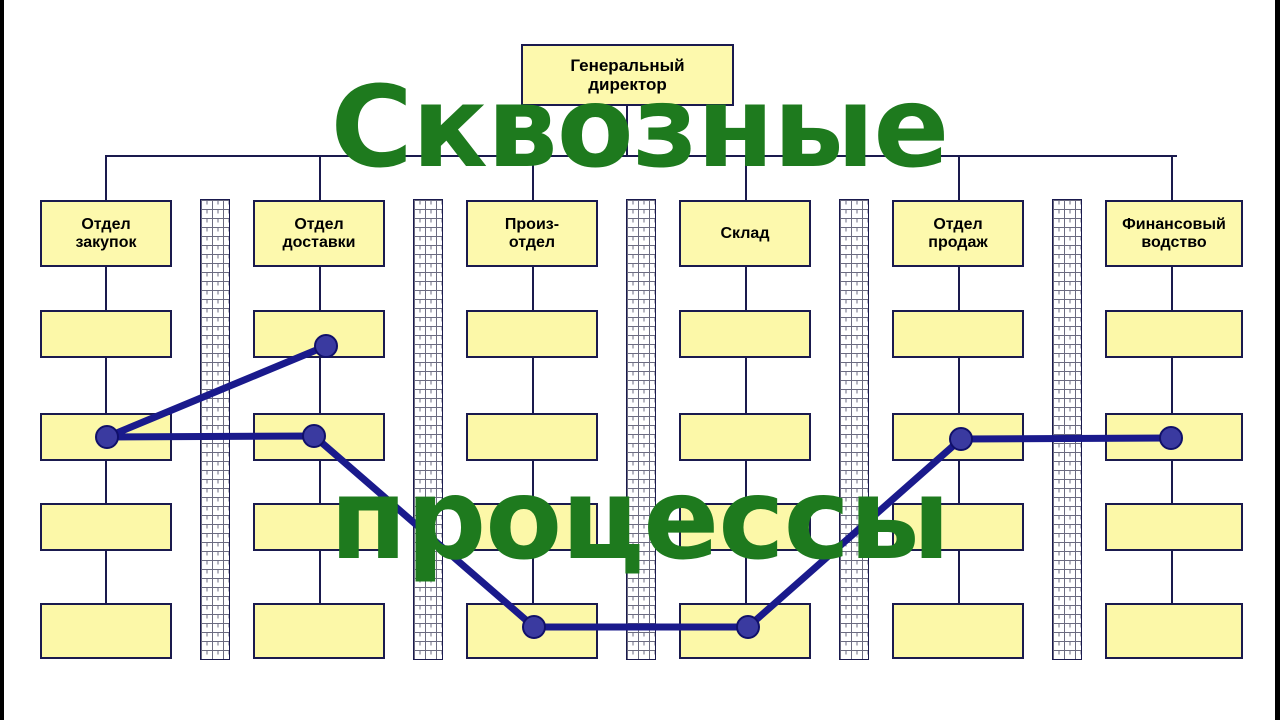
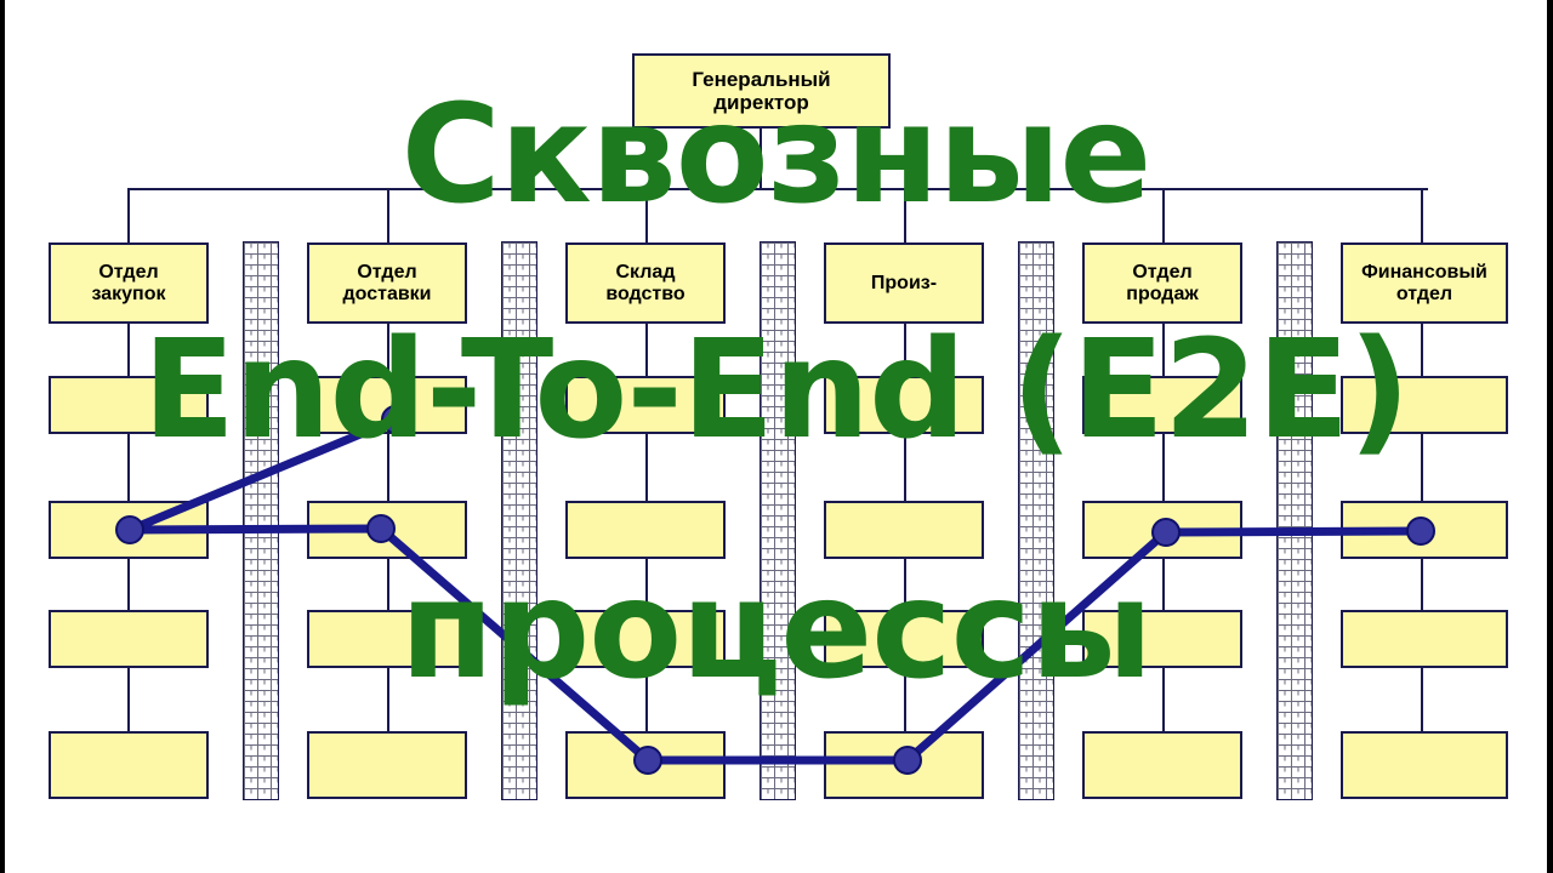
  Генеральный
  директор
  Отдел
  закупок
  Отдел
  доставки
- Произ-
+ Склад
- отдел
+ водство
- Склад
+ Произ-
  Отдел
  продаж
  Финансовый
- водство
+ отдел
  Сквозные
+ End-To-End (E2E)
  процессы
